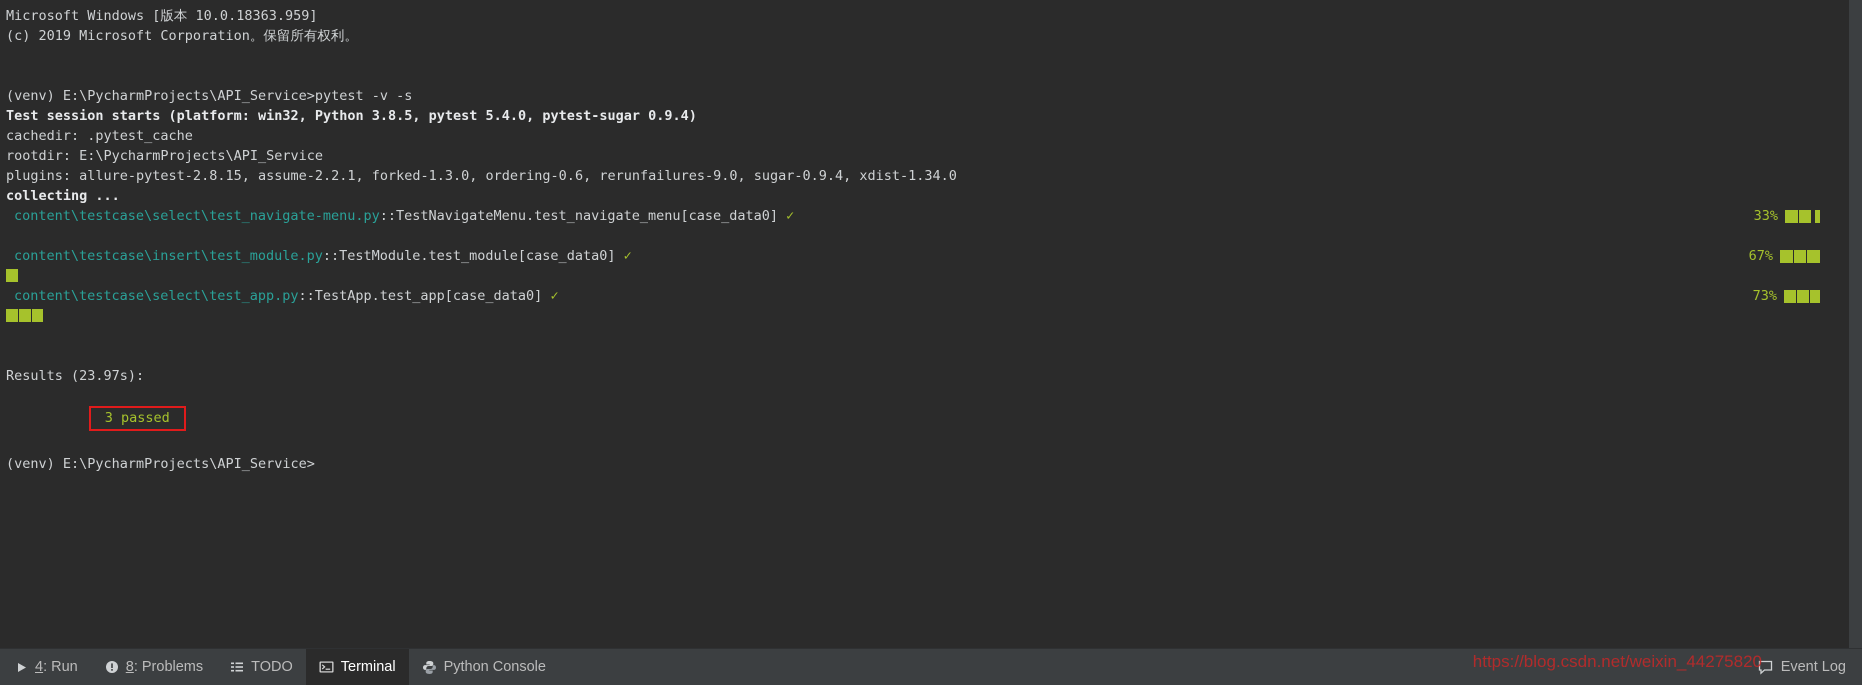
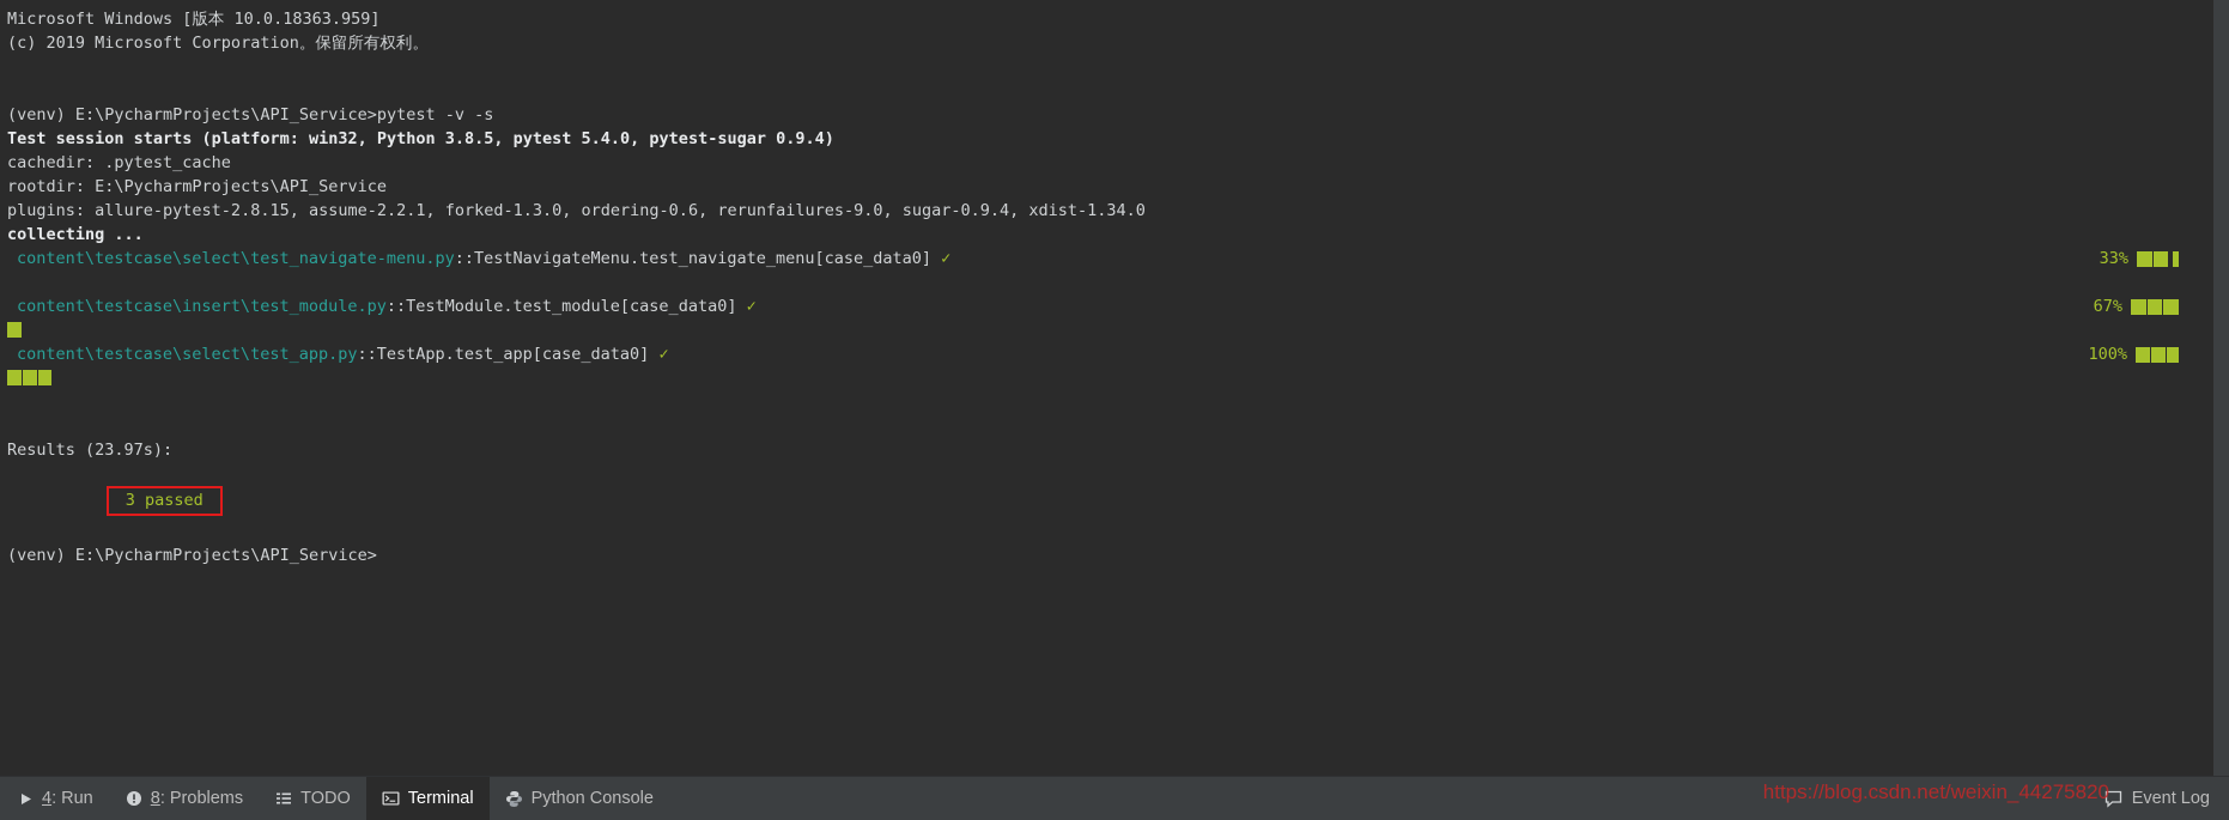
  Microsoft Windows [版本 10.0.18363.959]
  (c) 2019 Microsoft Corporation。保留所有权利。
  (venv) E:\PycharmProjects\API_Service>pytest -v -s
  Test session starts (platform: win32, Python 3.8.5, pytest 5.4.0, pytest-sugar 0.9.4)
  cachedir: .pytest_cache
  rootdir: E:\PycharmProjects\API_Service
  plugins: allure-pytest-2.8.15, assume-2.2.1, forked-1.3.0, ordering-0.6, rerunfailures-9.0, sugar-0.9.4, xdist-1.34.0
  collecting ...
  content\testcase\select\test_navigate-menu.py::TestNavigateMenu.test_navigate_menu[case_data0] ✓
  33%
  content\testcase\insert\test_module.py::TestModule.test_module[case_data0] ✓
  67%
  content\testcase\select\test_app.py::TestApp.test_app[case_data0] ✓
- 73%
+ 100%
  Results (23.97s):
  3 passed
  (venv) E:\PycharmProjects\API_Service>
  4: Run
  8: Problems
  TODO
  Terminal
  Python Console
  Event Log
  https://blog.csdn.net/weixin_44275820
